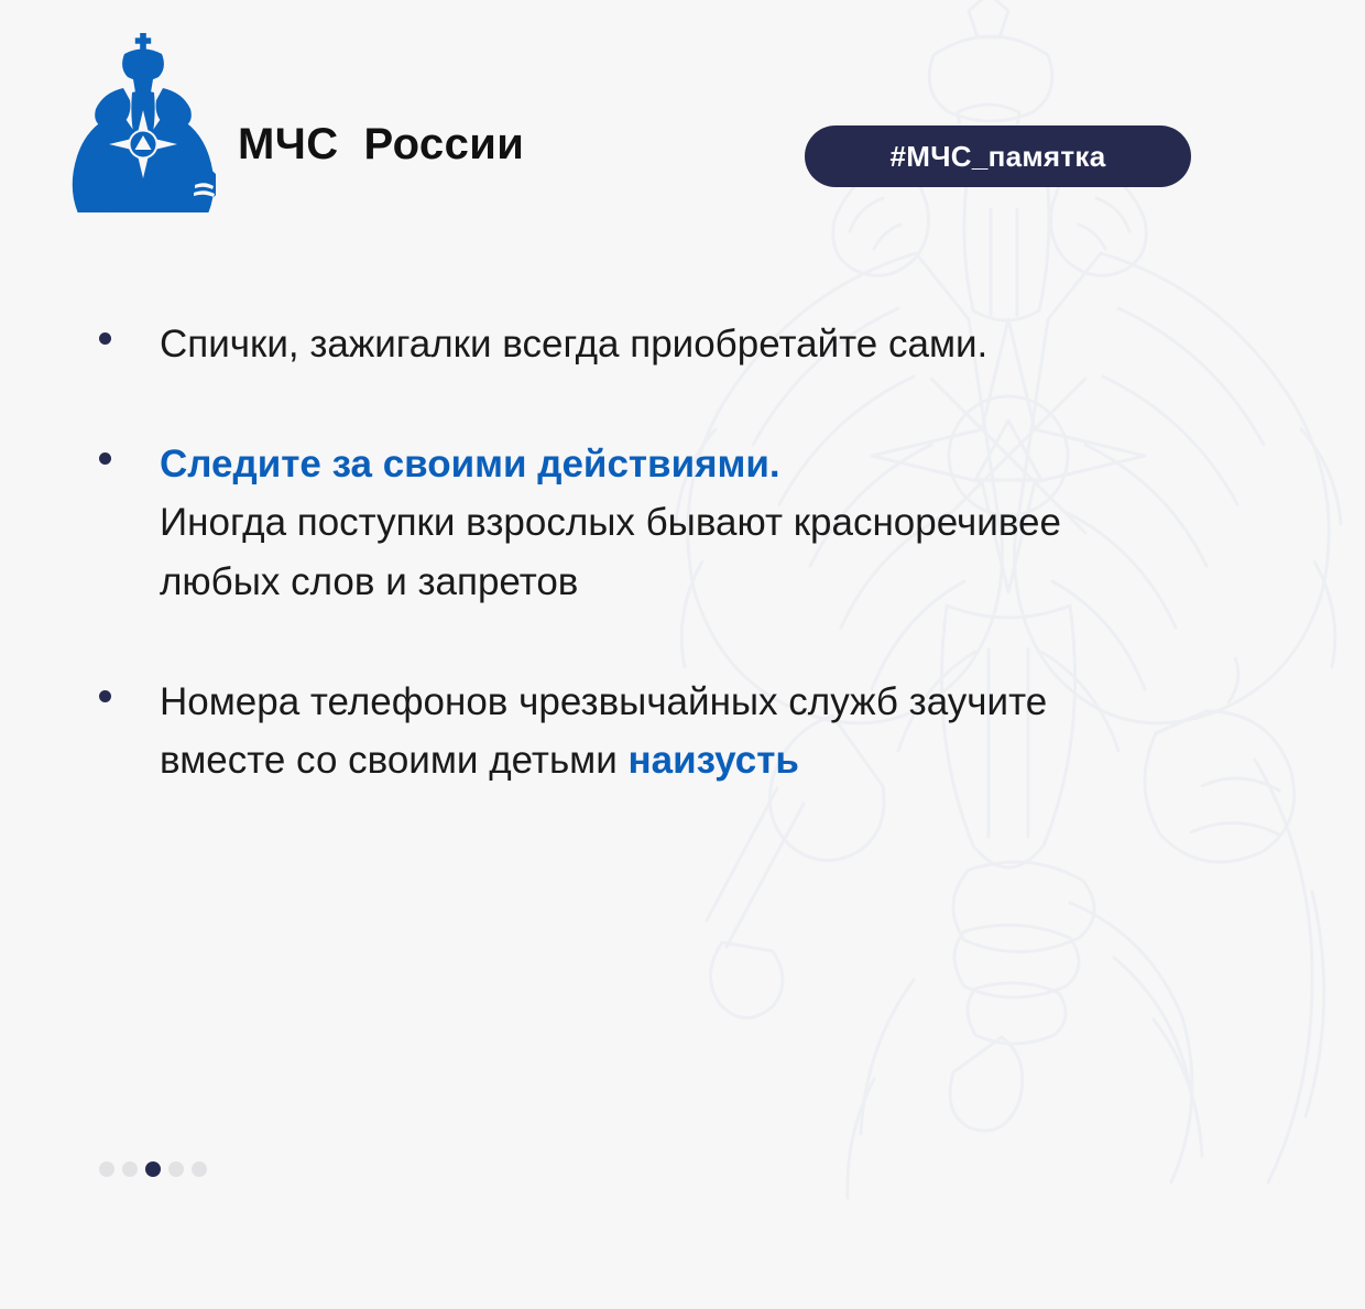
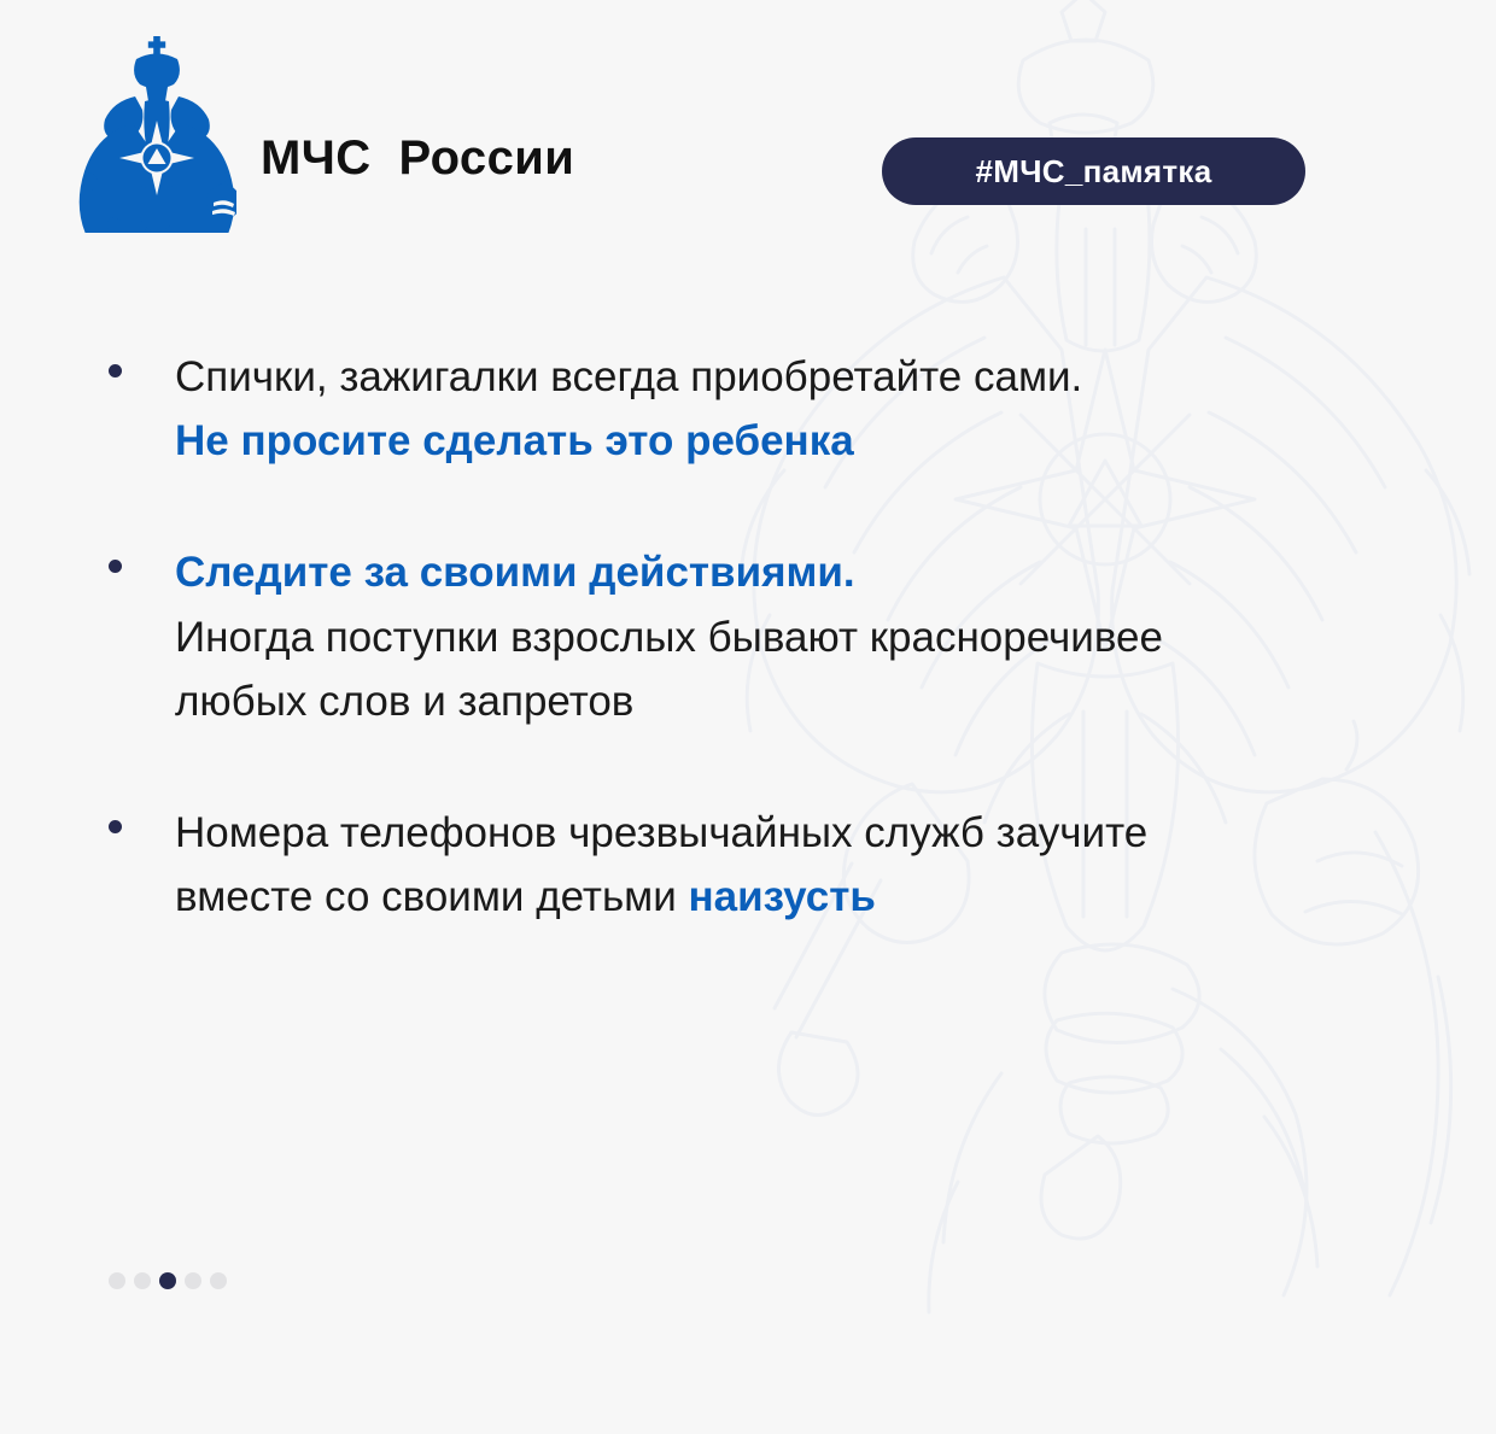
  МЧС России
  #МЧС_памятка
  Спички, зажигалки всегда приобретайте сами.
+ Не просите сделать это ребенка
  Следите за своими действиями.
  Иногда поступки взрослых бывают красноречивее любых слов и запретов
  Номера телефонов чрезвычайных служб заучите вместе со своими детьми наизусть
